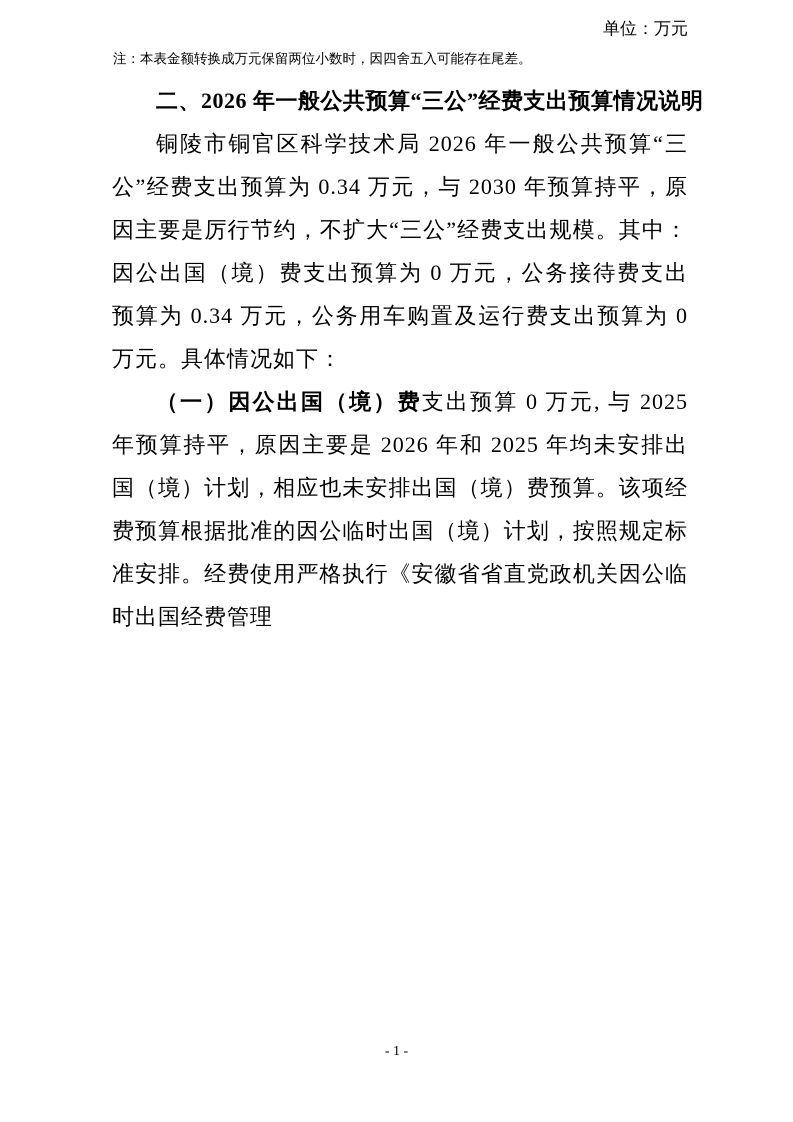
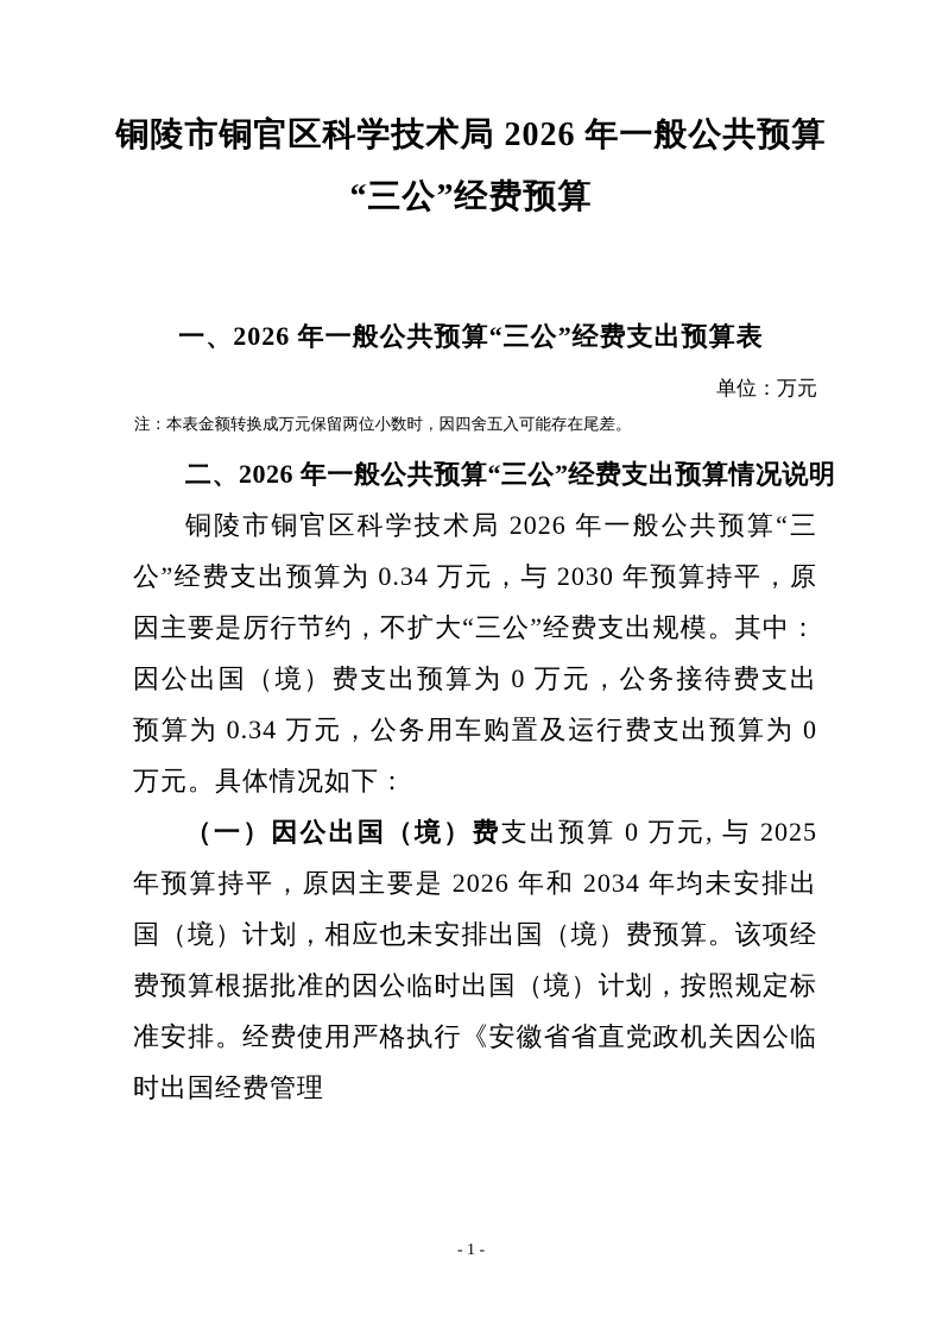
+ 铜陵市铜官区科学技术局 2026 年一般公共预算
+ “三公”经费预算
+ 一、2026 年一般公共预算“三公”经费支出预算表
  单位：万元
  注：本表金额转换成万元保留两位小数时，因四舍五入可能存在尾差。
  二、2026 年一般公共预算“三公”经费支出预算情况说明
  铜陵市铜官区科学技术局 2026 年一般公共预算“三公”经费支出预算为 0.34 万元，与 2030 年预算持平，原因主要是厉行节约，不扩大“三公”经费支出规模。其中：因公出国（境）费支出预算为 0 万元，公务接待费支出预算为 0.34 万元，公务用车购置及运行费支出预算为 0 万元。具体情况如下：
- （一）因公出国（境）费支出预算 0 万元, 与 2025 年预算持平，原因主要是 2026 年和 2025 年均未安排出国（境）计划，相应也未安排出国（境）费预算。该项经费预算根据批准的因公临时出国（境）计划，按照规定标准安排。经费使用严格执行《安徽省省直党政机关因公临时出国经费管理
+ （一）因公出国（境）费支出预算 0 万元, 与 2025 年预算持平，原因主要是 2026 年和 2034 年均未安排出国（境）计划，相应也未安排出国（境）费预算。该项经费预算根据批准的因公临时出国（境）计划，按照规定标准安排。经费使用严格执行《安徽省省直党政机关因公临时出国经费管理
  - 1 -
